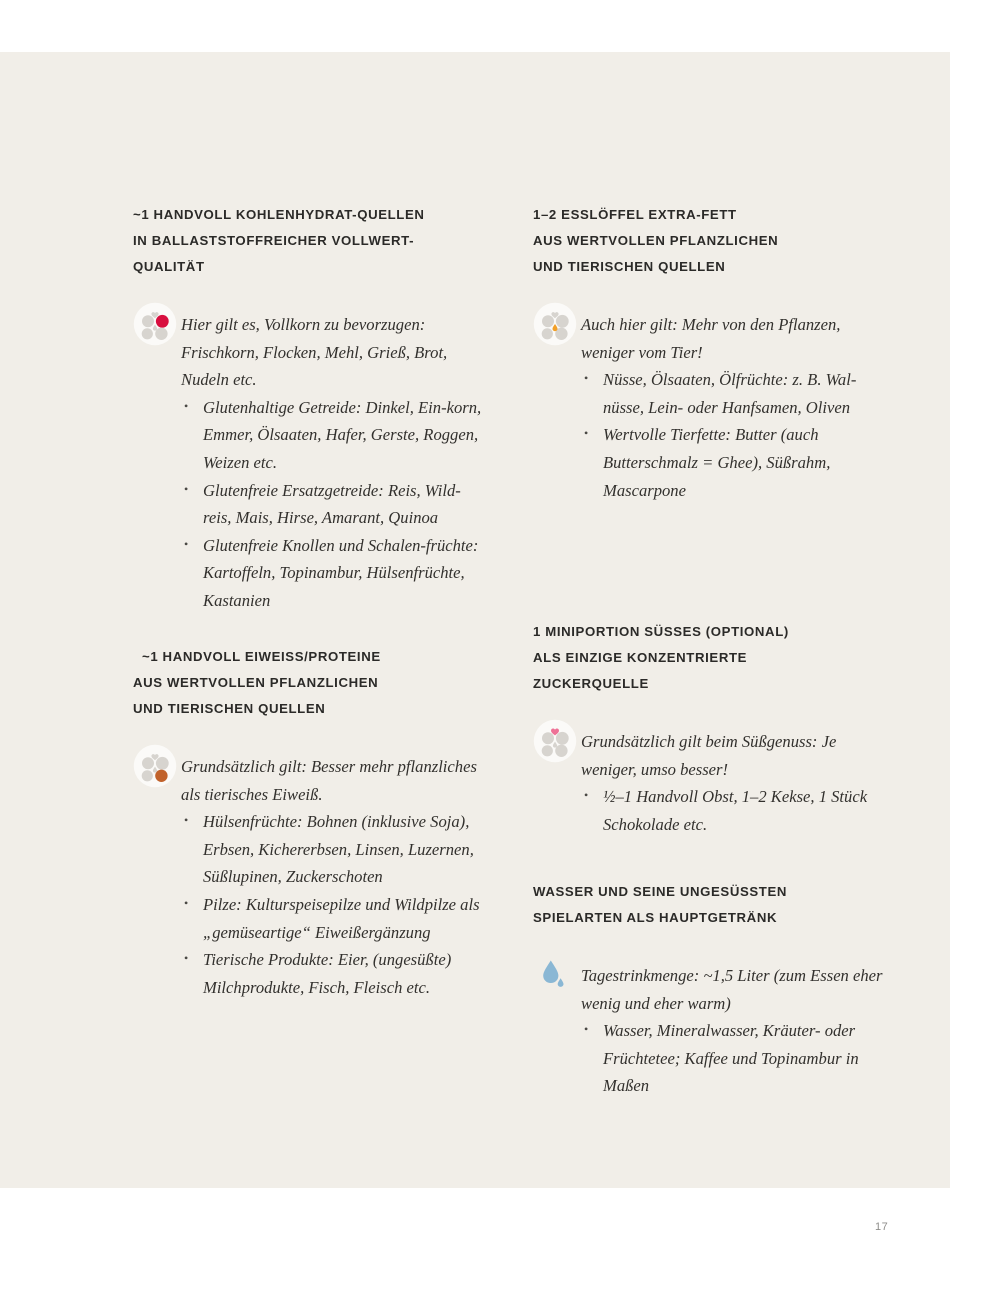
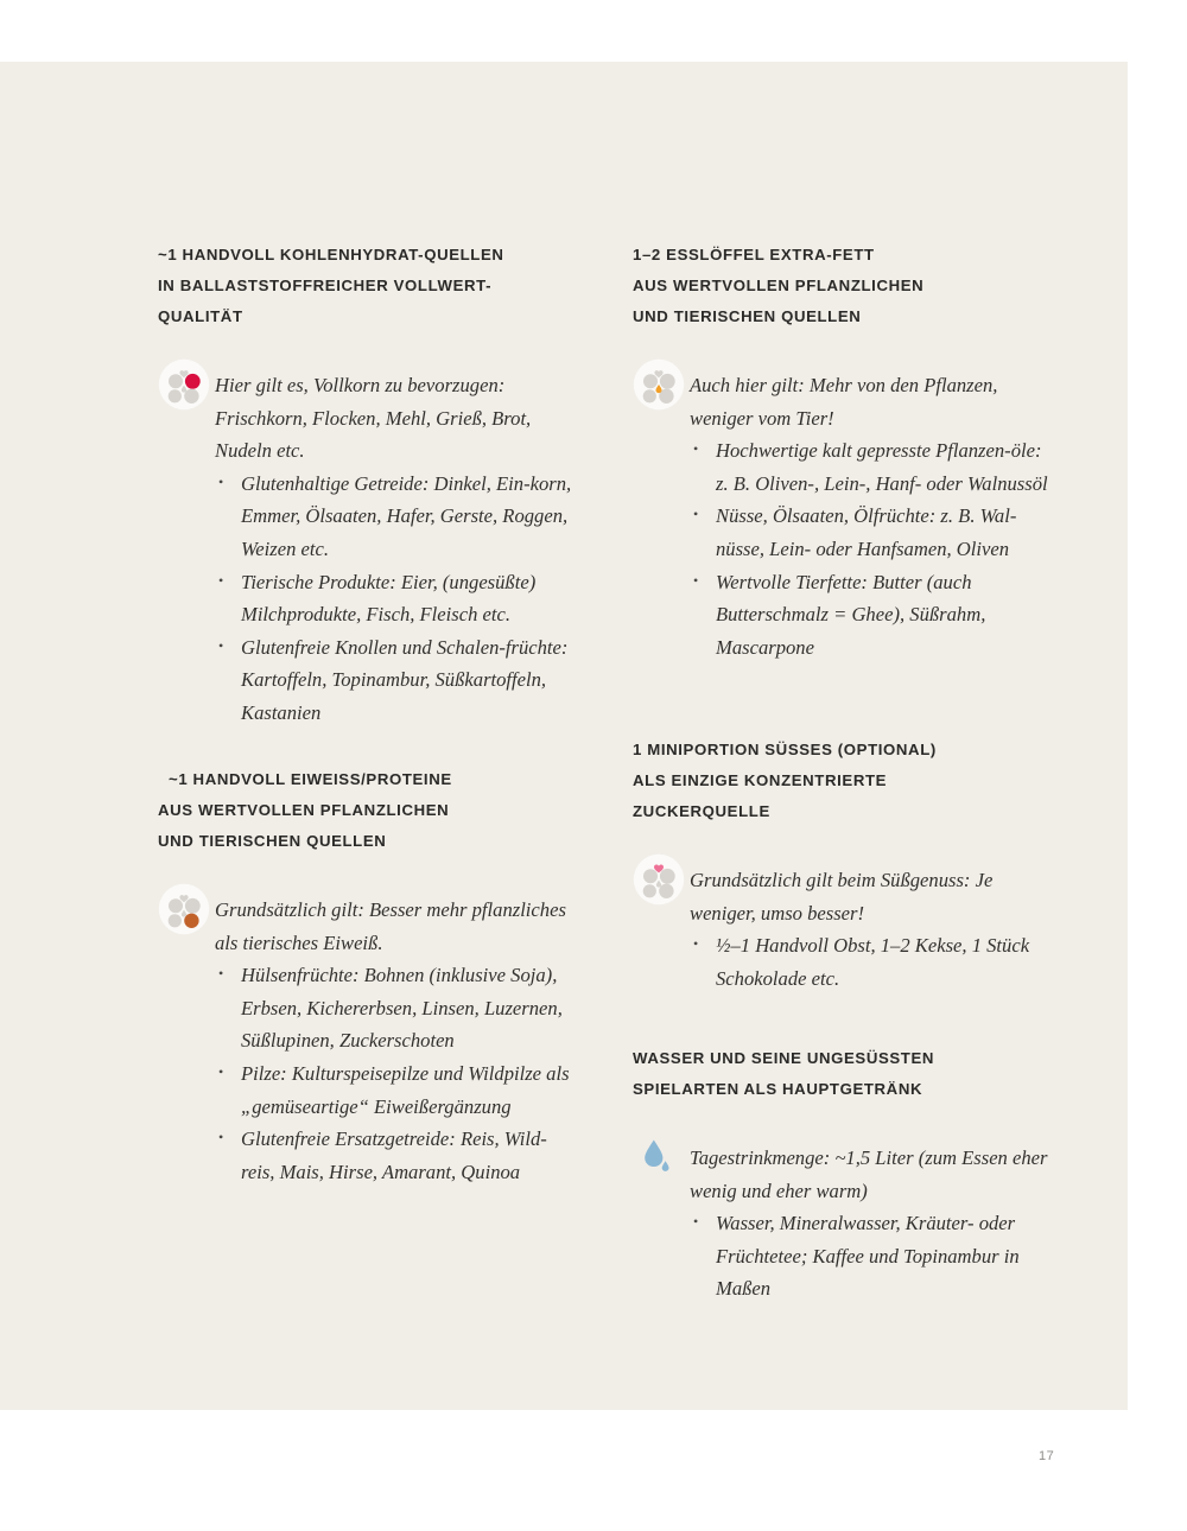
  ~1 HANDVOLL KOHLENHYDRAT-QUELLEN
  IN BALLASTSTOFFREICHER VOLLWERT-
  QUALITÄT
  Hier gilt es, Vollkorn zu bevorzugen: Frischkorn, Flocken, Mehl, Grieß, Brot, Nudeln etc.
  Glutenhaltige Getreide: Dinkel, Ein-korn, Emmer, Ölsaaten, Hafer, Gerste, Roggen, Weizen etc.
- Glutenfreie Ersatzgetreide: Reis, Wild-reis, Mais, Hirse, Amarant, Quinoa
+ Tierische Produkte: Eier, (ungesüßte) Milchprodukte, Fisch, Fleisch etc.
- Glutenfreie Knollen und Schalen-früchte: Kartoffeln, Topinambur, Hülsenfrüchte, Kastanien
+ Glutenfreie Knollen und Schalen-früchte: Kartoffeln, Topinambur, Süßkartoffeln, Kastanien
  ~1 HANDVOLL EIWEISS/PROTEINE
  AUS WERTVOLLEN PFLANZLICHEN
  UND TIERISCHEN QUELLEN
  Grundsätzlich gilt: Besser mehr pflanzliches als tierisches Eiweiß.
  Hülsenfrüchte: Bohnen (inklusive Soja), Erbsen, Kichererbsen, Linsen, Luzernen, Süßlupinen, Zuckerschoten
  Pilze: Kulturspeisepilze und Wildpilze als „gemüseartige“ Eiweißergänzung
- Tierische Produkte: Eier, (ungesüßte) Milchprodukte, Fisch, Fleisch etc.
+ Glutenfreie Ersatzgetreide: Reis, Wild-reis, Mais, Hirse, Amarant, Quinoa
  1–2 ESSLÖFFEL EXTRA-FETT
  AUS WERTVOLLEN PFLANZLICHEN
  UND TIERISCHEN QUELLEN
  Auch hier gilt: Mehr von den Pflanzen, weniger vom Tier!
+ Hochwertige kalt gepresste Pflanzen-öle: z. B. Oliven-, Lein-, Hanf- oder Walnussöl
  Nüsse, Ölsaaten, Ölfrüchte: z. B. Wal-nüsse, Lein- oder Hanfsamen, Oliven
  Wertvolle Tierfette: Butter (auch Butterschmalz = Ghee), Süßrahm, Mascarpone
  1 MINIPORTION SÜSSES (OPTIONAL)
  ALS EINZIGE KONZENTRIERTE
  ZUCKERQUELLE
  Grundsätzlich gilt beim Süßgenuss: Je weniger, umso besser!
  ½–1 Handvoll Obst, 1–2 Kekse, 1 Stück Schokolade etc.
  WASSER UND SEINE UNGESÜSSTEN
  SPIELARTEN ALS HAUPTGETRÄNK
  Tagestrinkmenge: ~1,5 Liter (zum Essen eher wenig und eher warm)
  Wasser, Mineralwasser, Kräuter- oder Früchtetee; Kaffee und Topinambur in Maßen
  17
